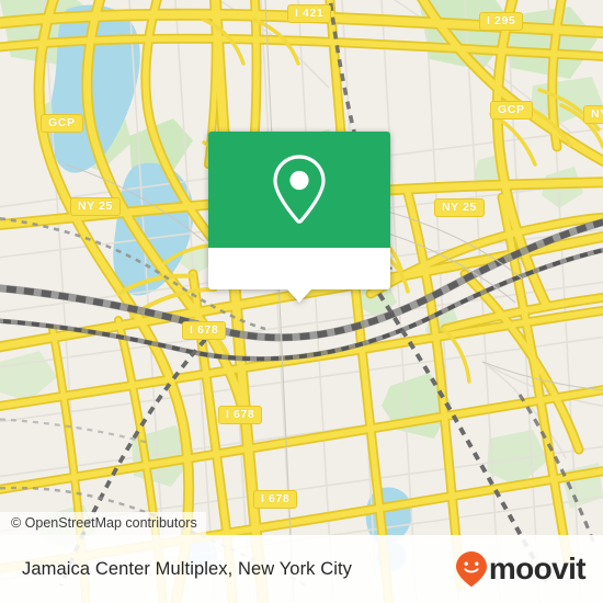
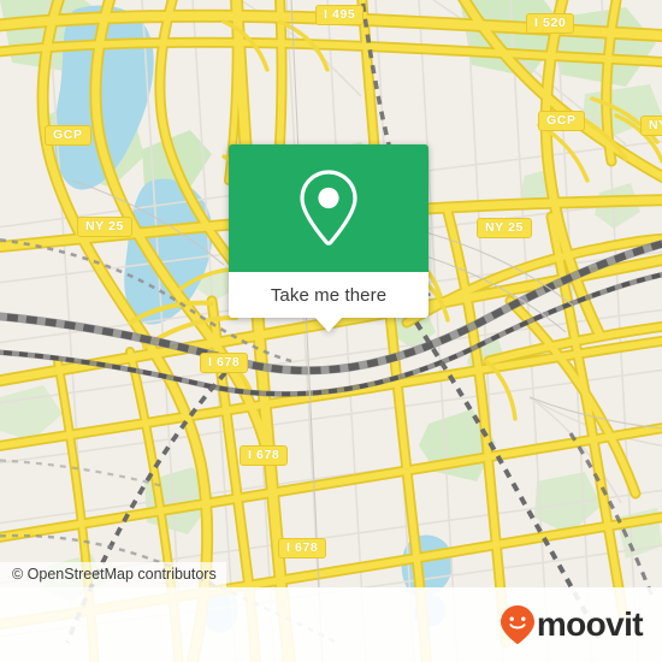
- I 421
+ I 495
- I 295
+ I 520
  GCP
  GCP
  NY 25
  NY 25
  I 678
  I 678
  I 678
+ Take me there
  © OpenStreetMap contributors
- Jamaica Center Multiplex, New York City
  moovit
